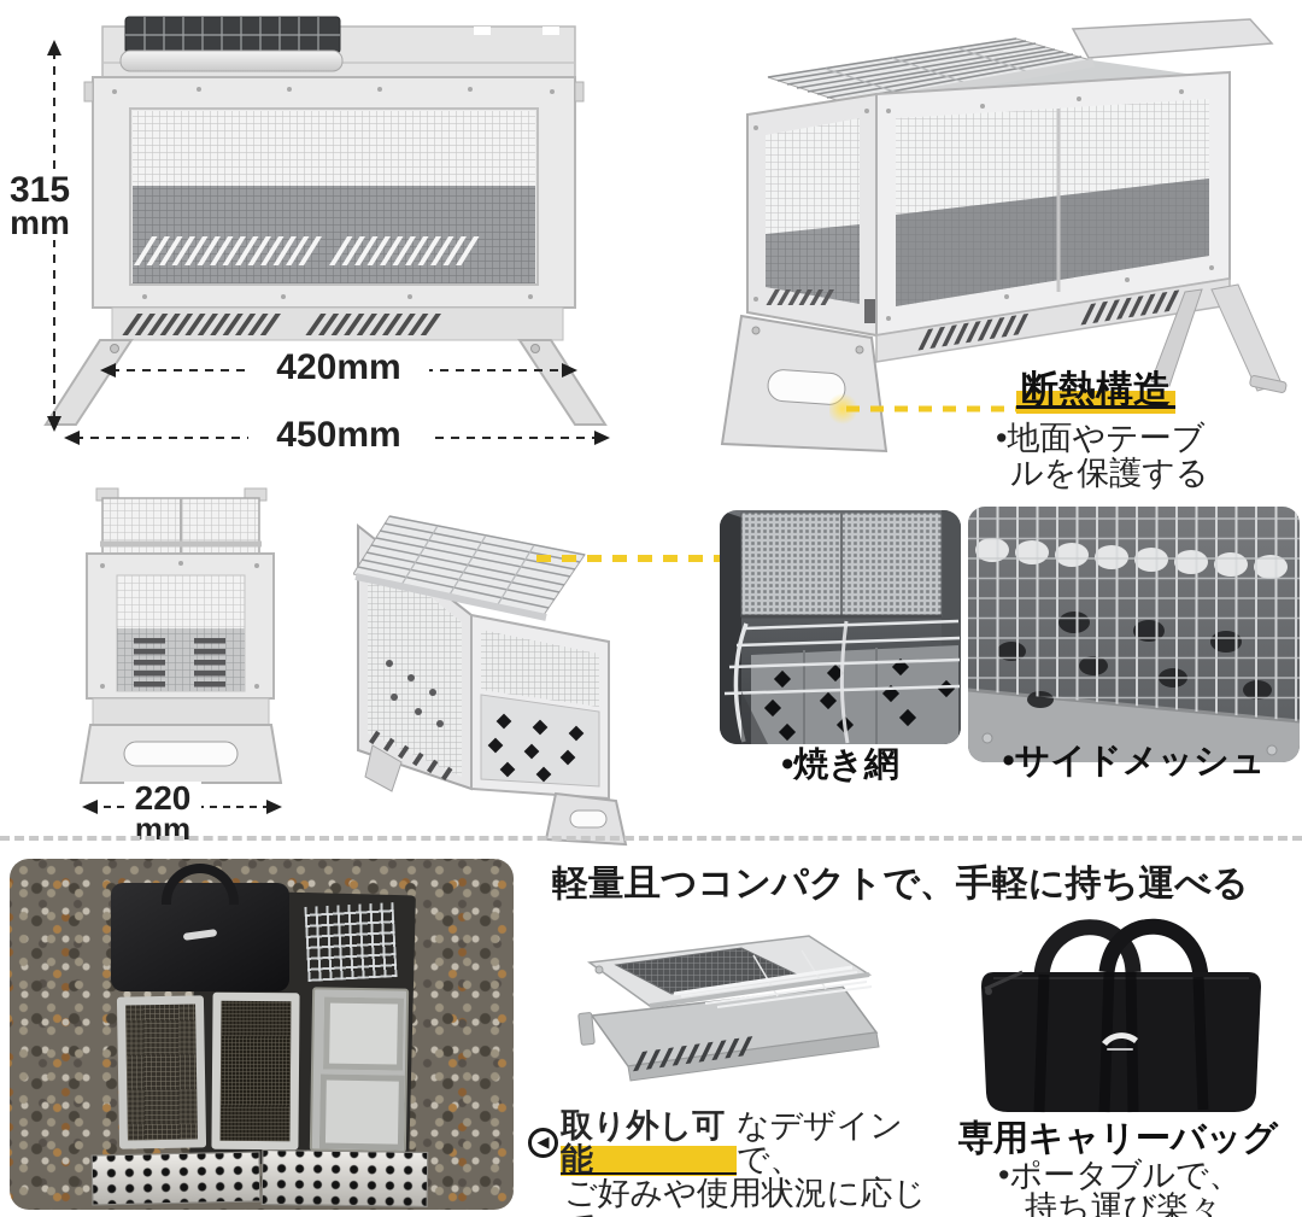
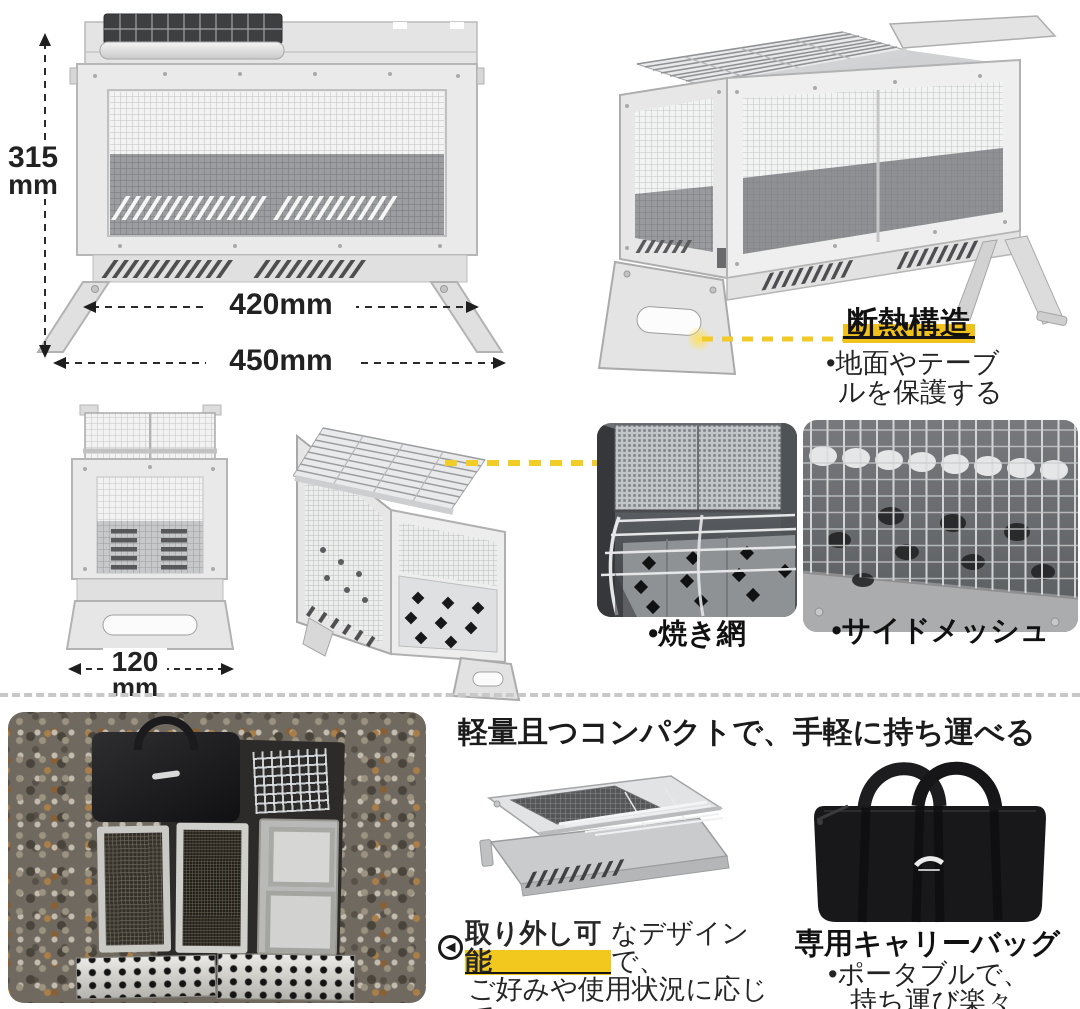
  315
  mm
  420mm
  450mm
  断熱構造
  •地面やテーブ
  ルを保護する
- 220
+ 120
  mm
  •焼き網
  •サイドメッシュ
  軽量且つコンパクトで、手軽に持ち運べる
  ◀
  取り外し可能
  なデザインで、
  ご好みや使用状況に応じ
  専用キャリーバッグ
  •ポータブルで、
  持ち運び楽々
